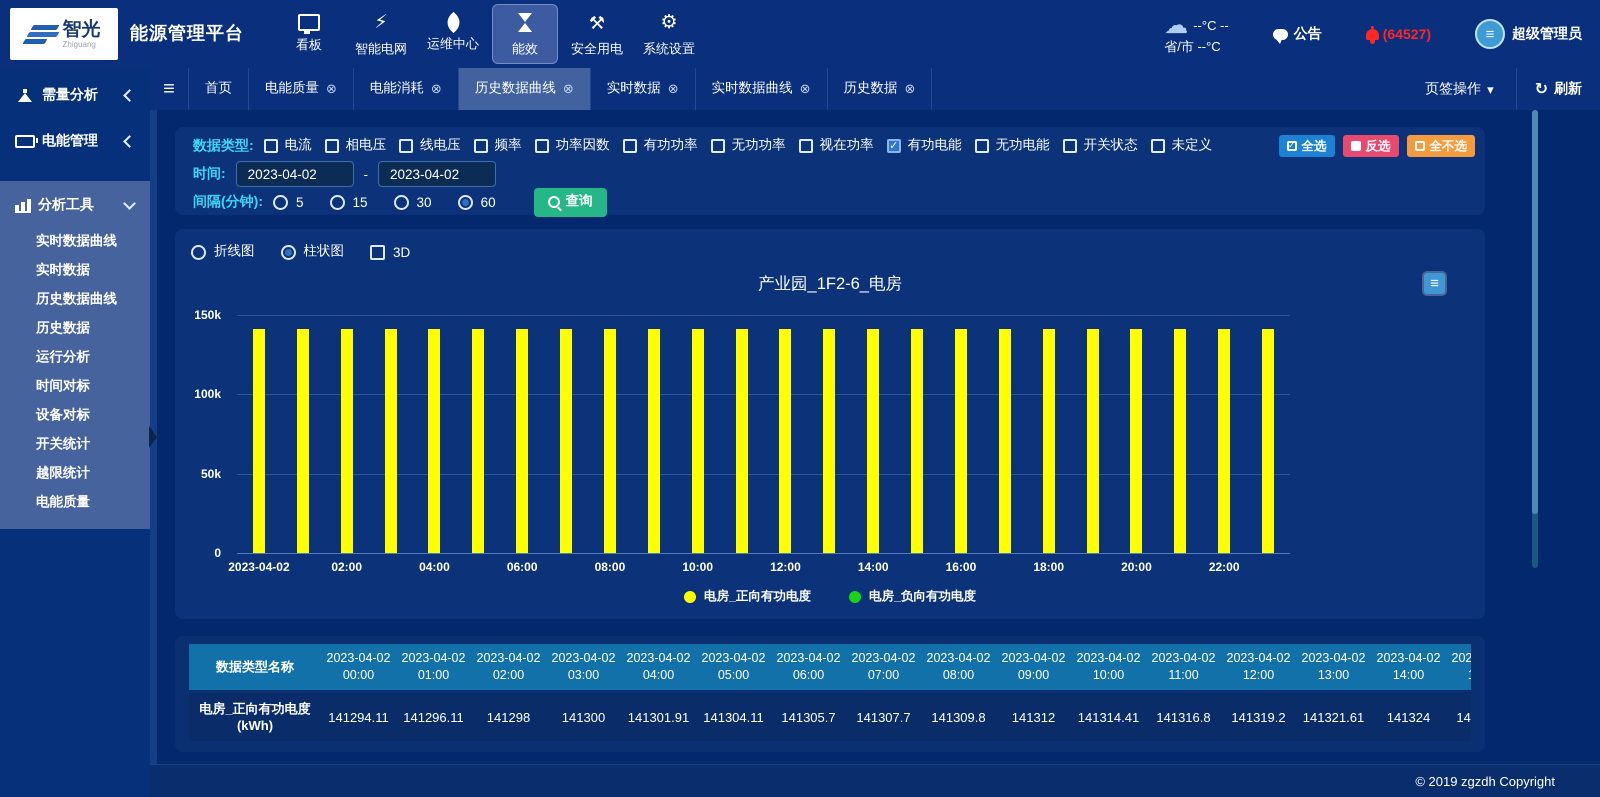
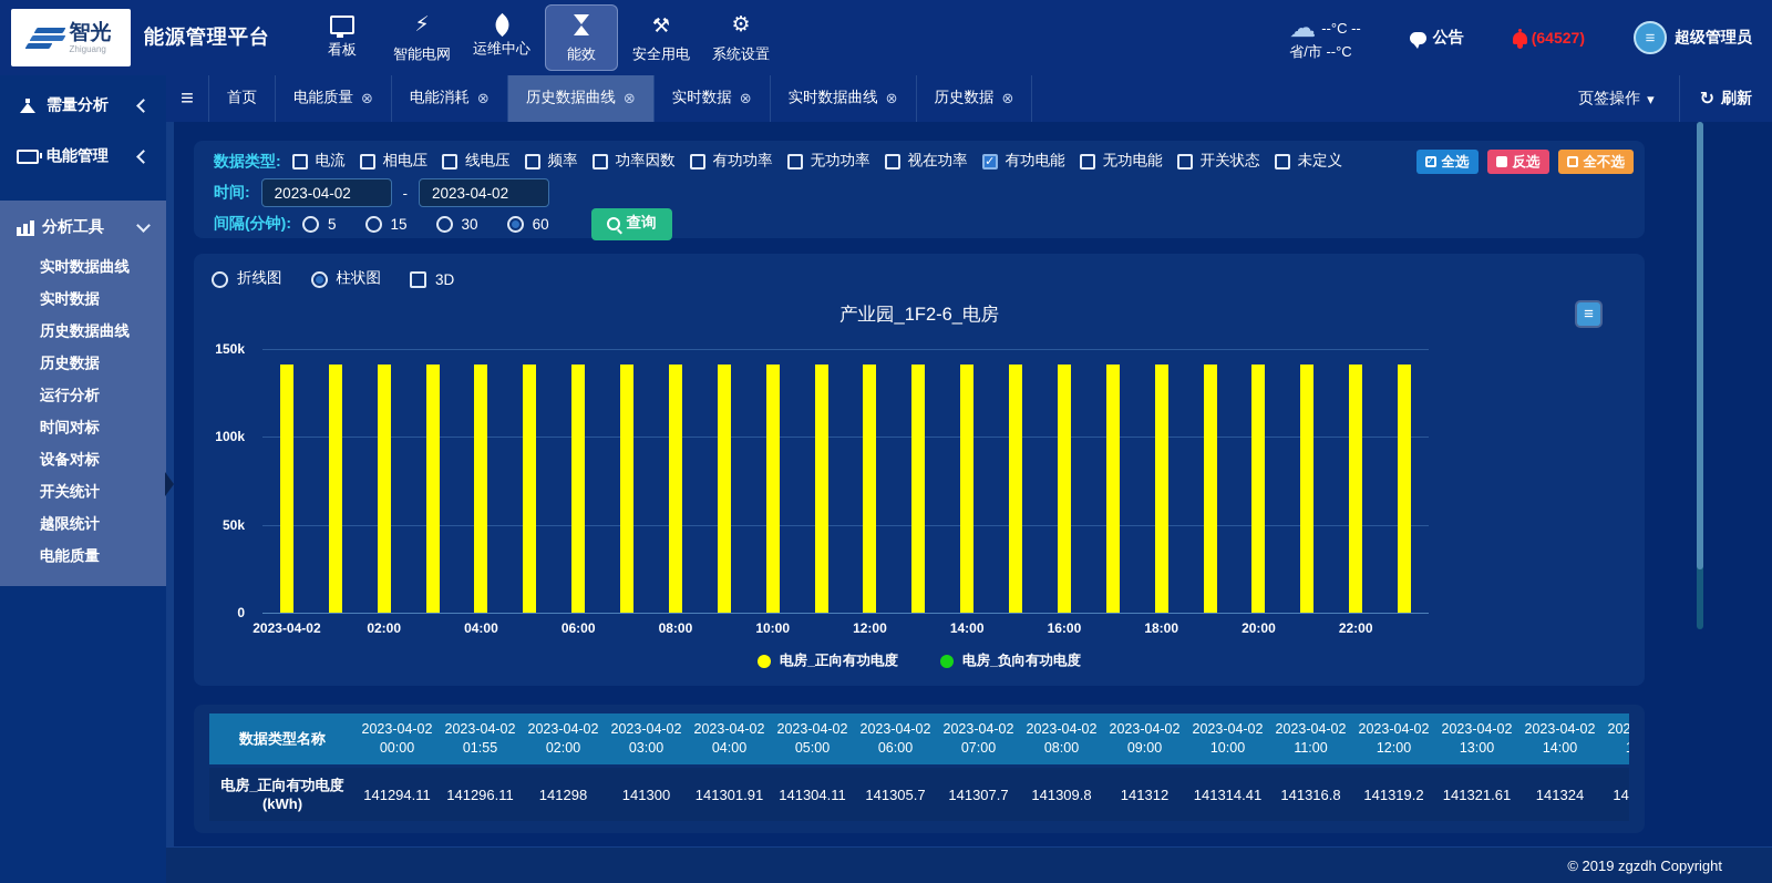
  智光
  Zhiguang
  能源管理平台
  看板
  智能电网
  运维中心
  能效
  安全用电
  系统设置
  --°C --
  省/市 --°C
  公告
  (64527)
  超级管理员
  需量分析
  电能管理
  分析工具
  实时数据曲线
  实时数据
  历史数据曲线
  历史数据
  运行分析
  时间对标
  设备对标
  开关统计
  越限统计
  电能质量
  首页
  电能质量
  电能消耗
  历史数据曲线
  实时数据
  实时数据曲线
  历史数据
  页签操作
  刷新
  数据类型:
  电流
  相电压
  线电压
  频率
  功率因数
  有功功率
  无功功率
  视在功率
  有功电能
  无功电能
  开关状态
  未定义
  全选
  反选
  全不选
  时间:
  2023-04-02
  -
  2023-04-02
  间隔(分钟):
  5
  15
  30
  60
  查询
  折线图
  柱状图
  3D
  产业园_1F2-6_电房
  150k
  100k
  50k
  0
  2023-04-02
  02:00
  04:00
  06:00
  08:00
  10:00
  12:00
  14:00
  16:00
  18:00
  20:00
  22:00
  电房_正向有功电度
  电房_负向有功电度
  数据类型名称
  2023-04-02
  00:00
  2023-04-02
- 01:00
+ 01:55
  2023-04-02
  02:00
  2023-04-02
  03:00
  2023-04-02
  04:00
  2023-04-02
  05:00
  2023-04-02
  06:00
  2023-04-02
  07:00
  2023-04-02
  08:00
  2023-04-02
  09:00
  2023-04-02
  10:00
  2023-04-02
  11:00
  2023-04-02
  12:00
  2023-04-02
  13:00
  2023-04-02
  14:00
  电房_正向有功电度
  (kWh)
  141294.11
  141296.11
  141298
  141300
  141301.91
  141304.11
  141305.7
  141307.7
  141309.8
  141312
  141314.41
  141316.8
  141319.2
  141321.61
  141324
  © 2019 zgzdh Copyright
